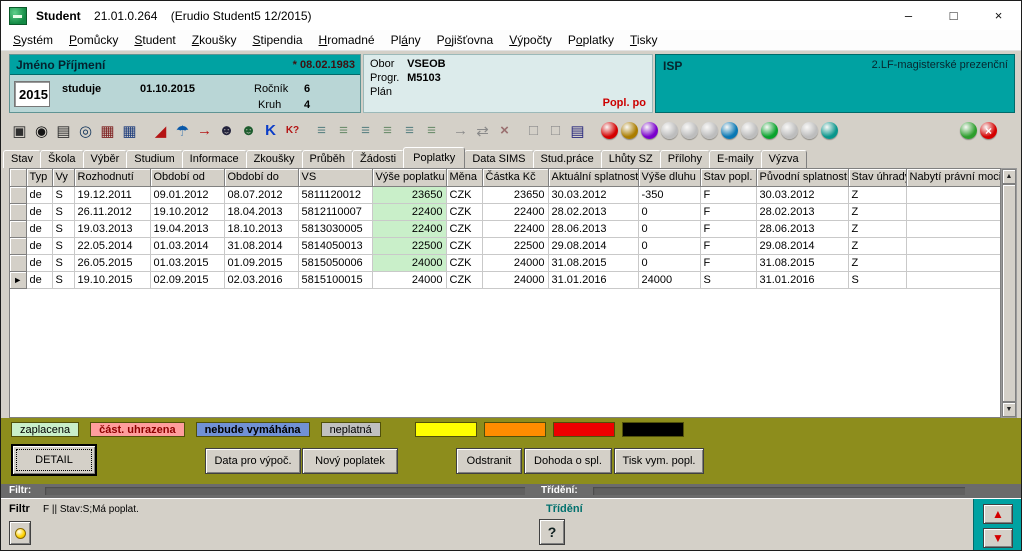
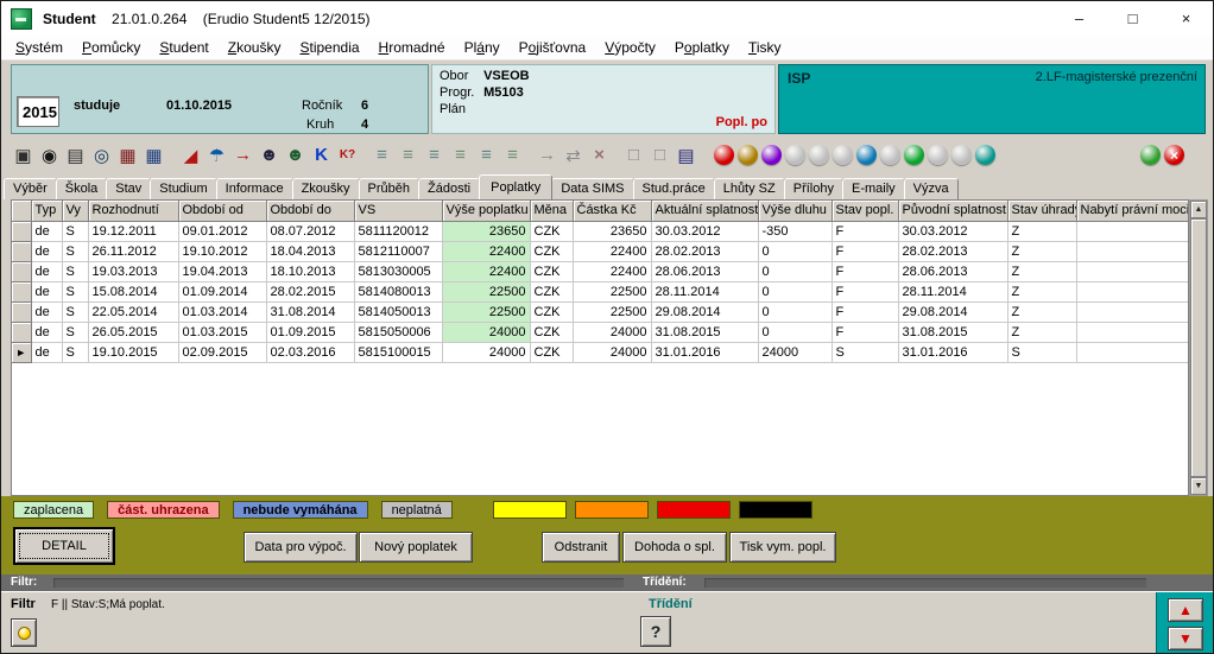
  Student 21.01.0.264 (Erudio Student5 12/2015)
  –
  □
  ×
  Systém
  Pomůcky
  Student
  Zkoušky
  Stipendia
  Hromadné
  Plány
  Pojišťovna
  Výpočty
  Poplatky
  Tisky
- Jméno Příjmení
- * 08.02.1983
  2015
  studuje
  01.10.2015
  Ročník
  6
  Kruh
  4
  Obor VSEOB
  Progr. M5103
  Plán
  Popl. po
  ISP
  2.LF-magisterské prezenční
  ▣
  ◉
  ▤
  ◎
  ▦
  ▦
  ◢
  ☂
  →
  ☻
  ☻
  K
  K?
  ≡
  ≡
  ≡
  ≡
  ≡
  ≡
  →
  ⇄
  ×
  □
  □
  ▤
  ×
- Stav
+ Výběr
  Škola
- Výběr
+ Stav
  Studium
  Informace
  Zkoušky
  Průběh
  Žádosti
  Poplatky
  Data SIMS
  Stud.práce
  Lhůty SZ
  Přílohy
  E-maily
  Výzva
  	Typ	Vy	Rozhodnutí	Období od	Období do	VS	Výše poplatku	Měna	Částka Kč	Aktuální splatnost	Výše dluhu	Stav popl.	Původní splatnost	Stav úhrad	Nabytí právní moci
  	de	S	19.12.2011	09.01.2012	08.07.2012	5811120012	23650	CZK	23650	30.03.2012	-350	F	30.03.2012	Z
  	de	S	26.11.2012	19.10.2012	18.04.2013	5812110007	22400	CZK	22400	28.02.2013	0	F	28.02.2013	Z
  	de	S	19.03.2013	19.04.2013	18.10.2013	5813030005	22400	CZK	22400	28.06.2013	0	F	28.06.2013	Z
+ 	de	S	15.08.2014	01.09.2014	28.02.2015	5814080013	22500	CZK	22500	28.11.2014	0	F	28.11.2014	Z
  	de	S	22.05.2014	01.03.2014	31.08.2014	5814050013	22500	CZK	22500	29.08.2014	0	F	29.08.2014	Z
  	de	S	26.05.2015	01.03.2015	01.09.2015	5815050006	24000	CZK	24000	31.08.2015	0	F	31.08.2015	Z
  ►	de	S	19.10.2015	02.09.2015	02.03.2016	5815100015	24000	CZK	24000	31.01.2016	24000	S	31.01.2016	S
  zaplacena
  část. uhrazena
  nebude vymáhána
  neplatná
  DETAIL
  Data pro výpoč.
  Nový poplatek
  Odstranit
  Dohoda o spl.
  Tisk vym. popl.
  Filtr:
  Třídění:
  Filtr
  F || Stav:S;Má poplat.
  Třídění
  ?
  ▲
  ▼
